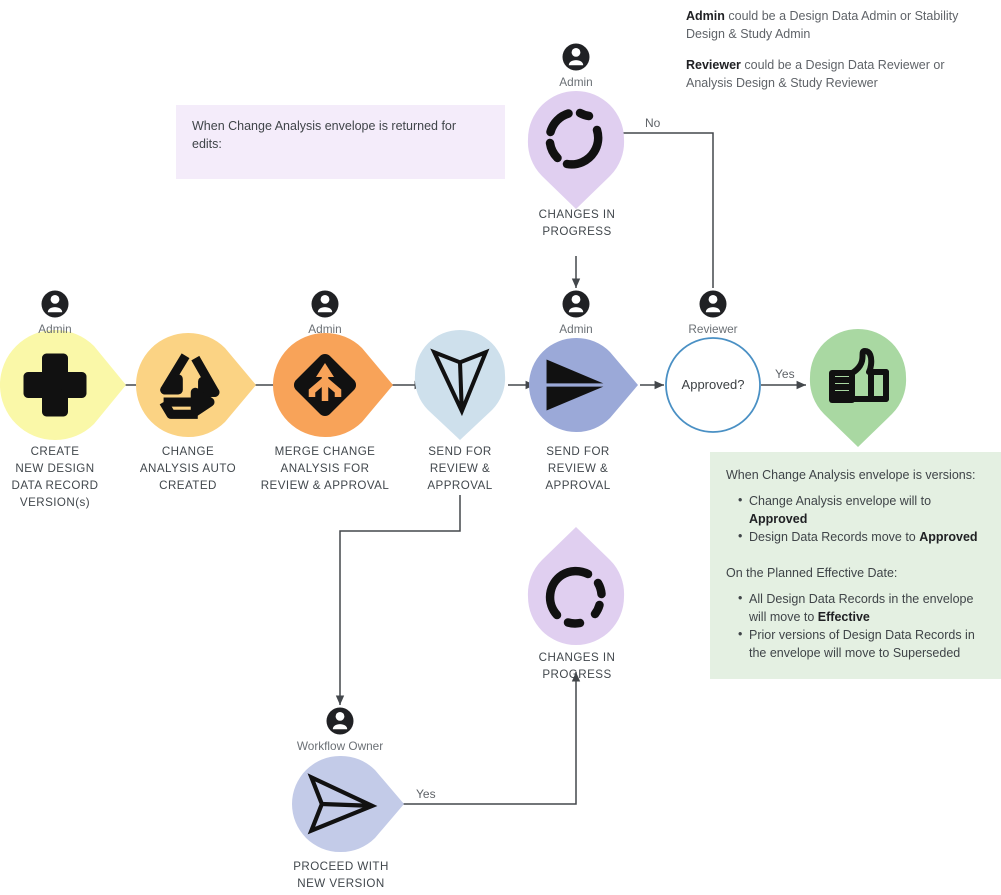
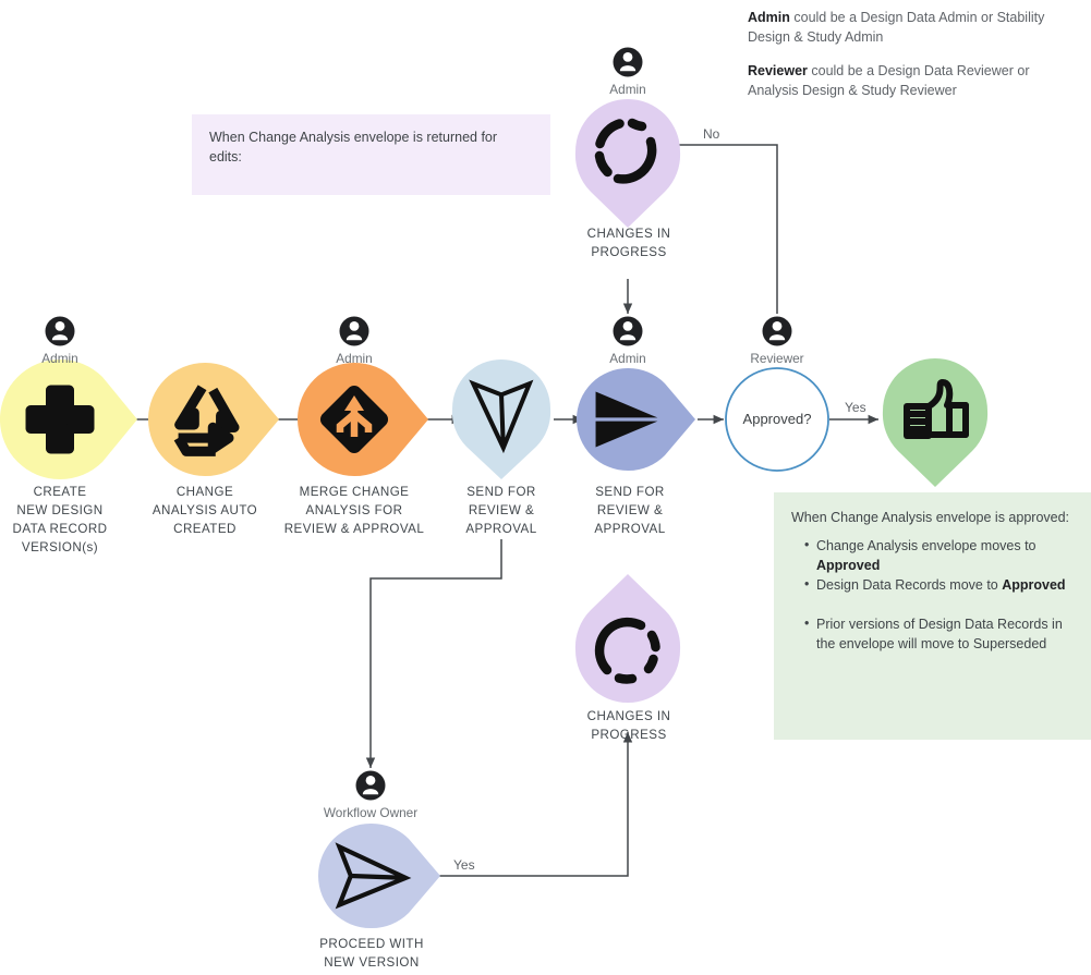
  Admin could be a Design Data Admin or Stability Design & Study Admin
  Reviewer could be a Design Data Reviewer or Analysis Design & Study Reviewer
  When Change Analysis envelope is returned for edits:
- When Change Analysis envelope is versions:
+ When Change Analysis envelope is approved:
- Change Analysis envelope will to Approved
+ Change Analysis envelope moves to Approved
  Design Data Records move to Approved
- On the Planned Effective Date:
- All Design Data Records in the envelope will move to Effective
  Prior versions of Design Data Records in the envelope will move to Superseded
  Admin
  Admin
  Admin
  Reviewer
  Admin
  Workflow Owner
  CREATE
  NEW DESIGN
  DATA RECORD
  VERSION(s)
  CHANGE
  ANALYSIS AUTO
  CREATED
  MERGE CHANGE
  ANALYSIS FOR
  REVIEW & APPROVAL
  SEND FOR
  REVIEW &
  APPROVAL
  SEND FOR
  REVIEW &
  APPROVAL
  CHANGES IN
  PROGRESS
  CHANGES IN
  PROGRESS
  PROCEED WITH
  NEW VERSION
  Approved?
  No
  Yes
  Yes
